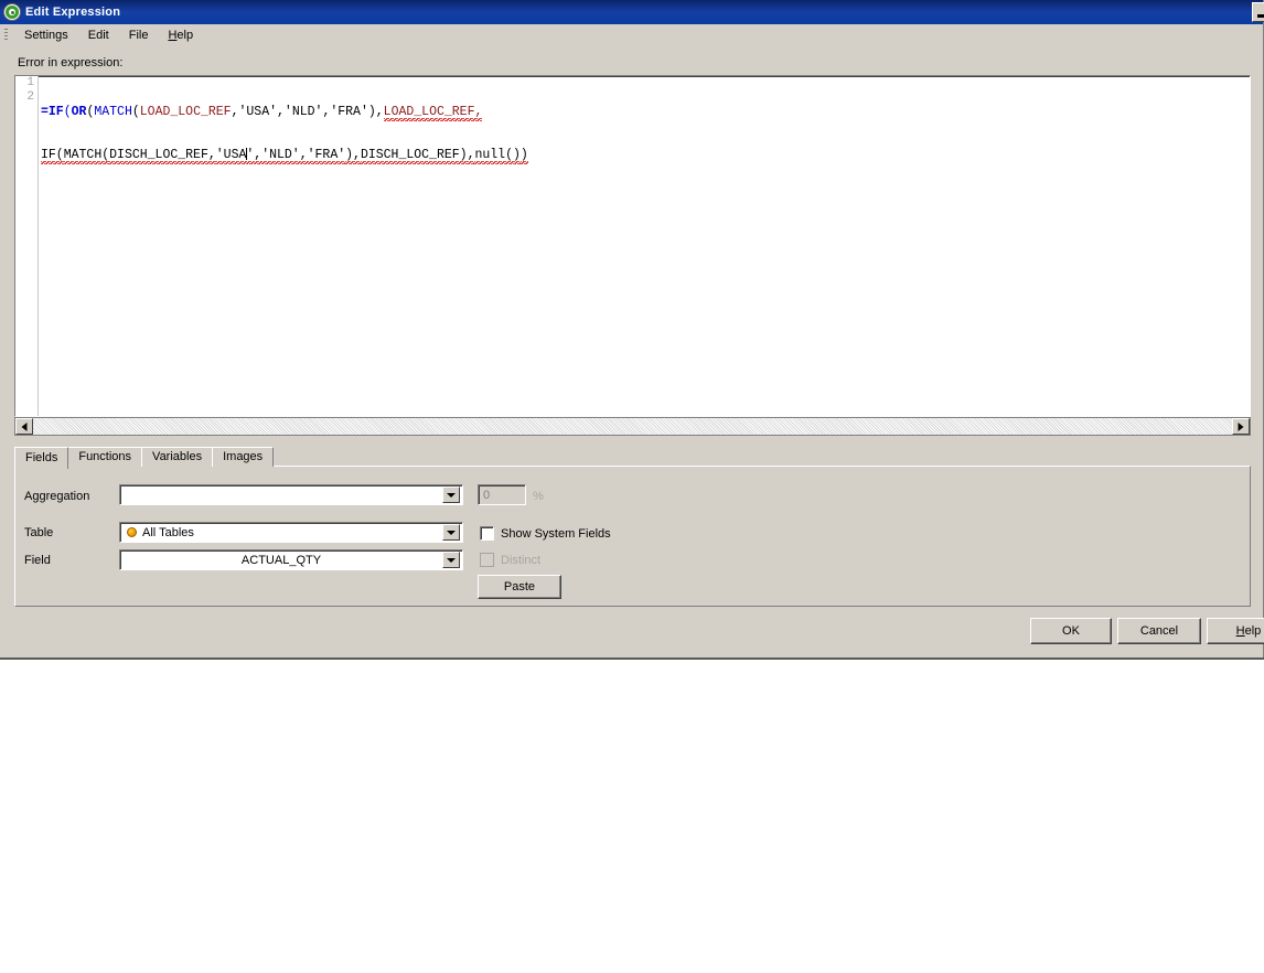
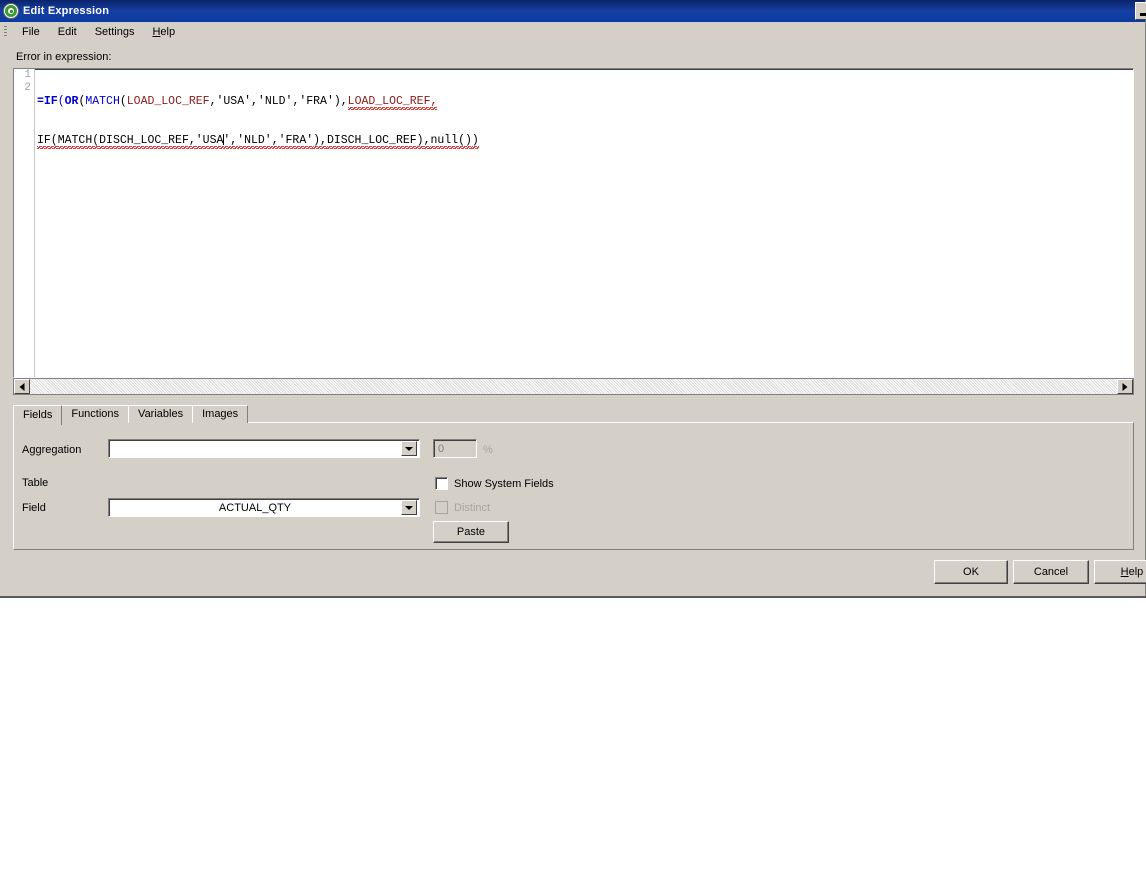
  Edit Expression
- Settings
+ File
  Edit
- File
+ Settings
  Help
  Error in expression:
  1
  2
  =IF(OR(MATCH(LOAD_LOC_REF,'USA','NLD','FRA'),LOAD_LOC_REF,
  IF(MATCH(DISCH_LOC_REF,'USA','NLD','FRA'),DISCH_LOC_REF),null())
  Fields
  Functions
  Variables
  Images
  Aggregation
  0
  %
  Table
- All Tables
  Show System Fields
  Field
  ACTUAL_QTY
  Distinct
  Paste
  OK
  Cancel
  H
  elp
